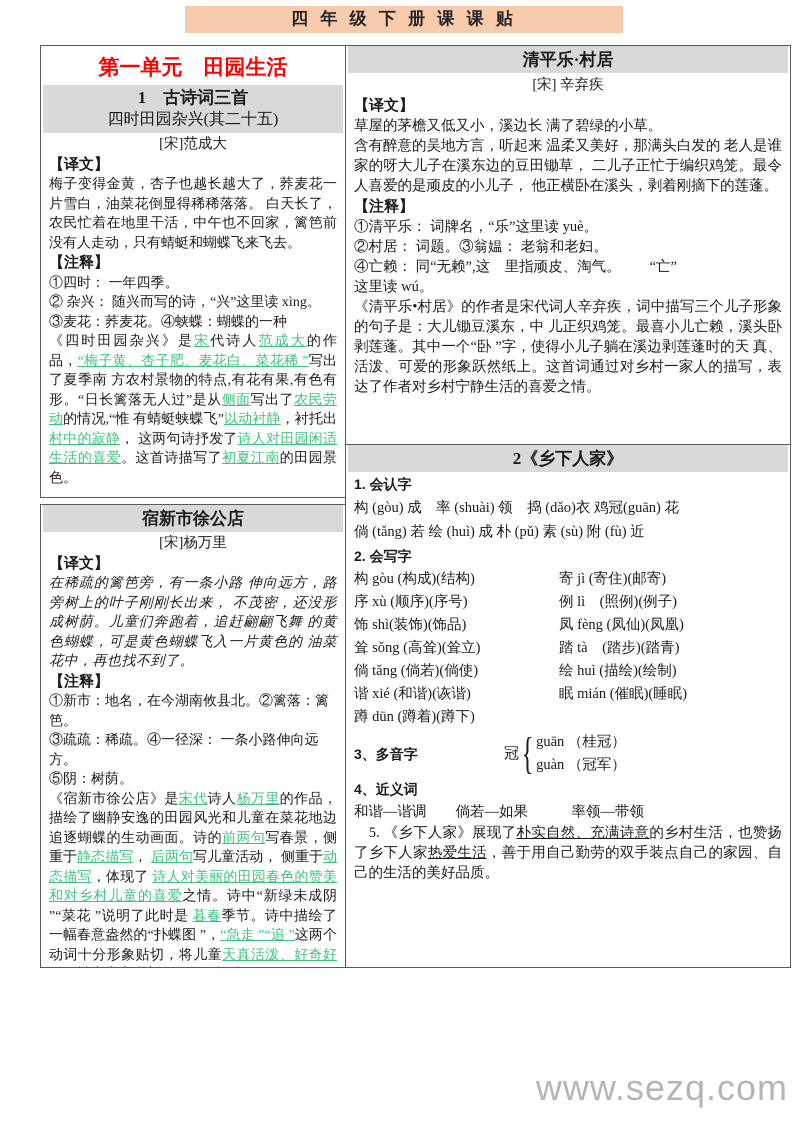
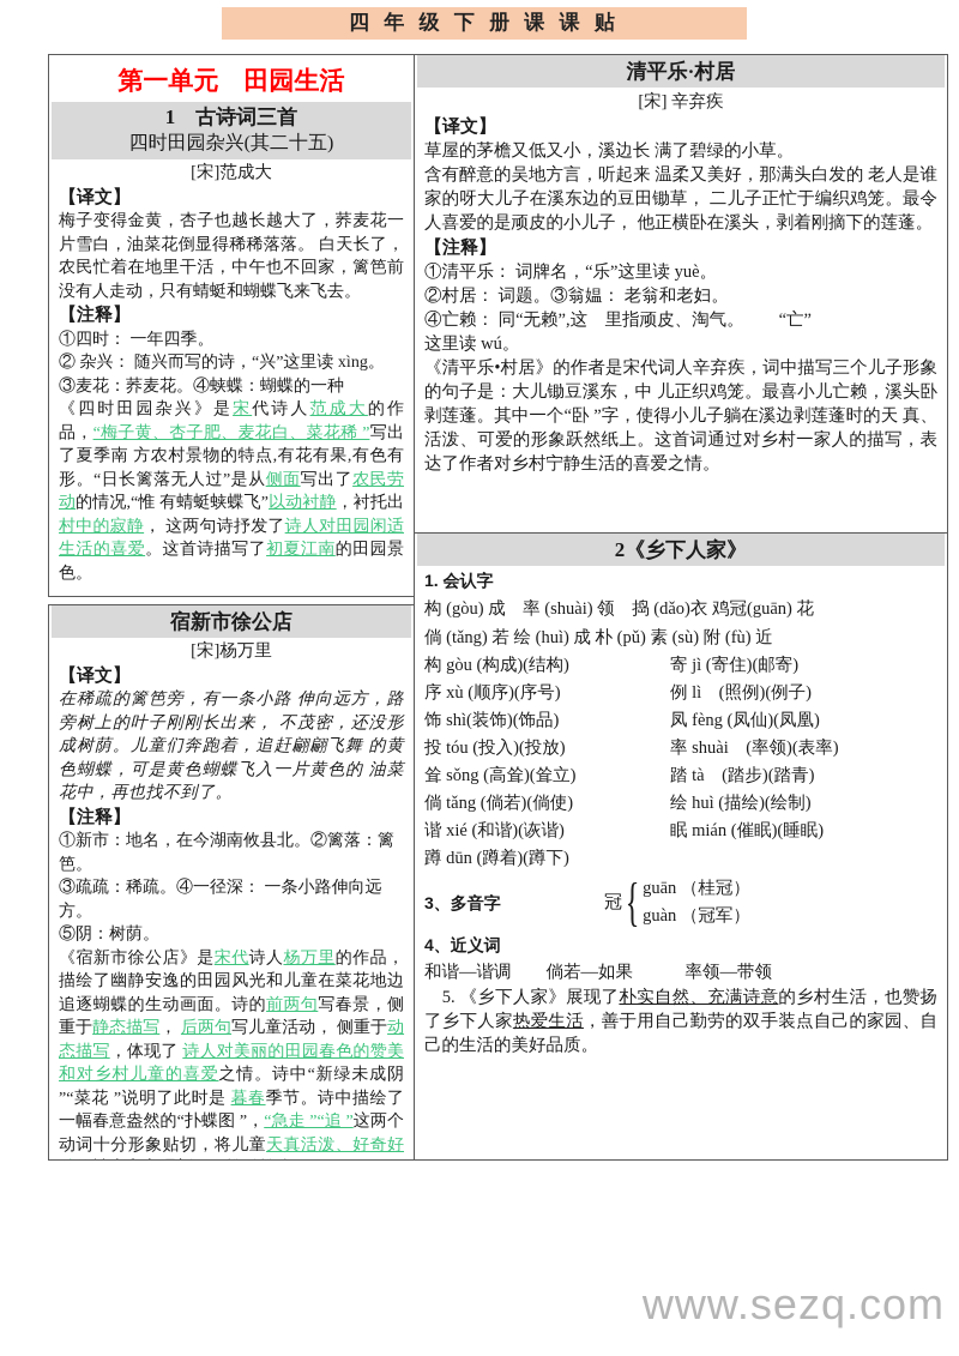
  四 年 级 下 册 课 课 贴
  第一单元 田园生活
  1 古诗词三首
  四时田园杂兴(其二十五)
  [宋]范成大
  【译文】
  梅子变得金黄，杏子也越长越大了，荞麦花一片雪白，油菜花倒显得稀稀落落。 白天长了，农民忙着在地里干活，中午也不回家，篱笆前没有人走动，只有蜻蜓和蝴蝶飞来飞去。
  【注释】
  ①四时： 一年四季。
  ② 杂兴： 随兴而写的诗，“兴”这里读 xìng。
  ③麦花：荞麦花。④蛱蝶：蝴蝶的一种
  《四时田园杂兴》是宋代诗人范成大的作品，“梅子黄、杏子肥、麦花白、菜花稀 ”写出了夏季南 方农村景物的特点,有花有果,有色有形。“日长篱落无人过”是从侧面写出了农民劳动的情况,“惟 有蜻蜓蛱蝶飞”以动衬静，衬托出村中的寂静， 这两句诗抒发了诗人对田园闲适生活的喜爱。这首诗描写了初夏江南的田园景色。
  宿新市徐公店
  [宋]杨万里
  【译文】
  在稀疏的篱笆旁，有一条小路 伸向远方，路旁树上的叶子刚刚长出来， 不茂密，还没形成树荫。儿童们奔跑着，追赶翩翩飞舞 的黄色蝴蝶，可是黄色蝴蝶飞入一片黄色的 油菜花中，再也找不到了。
  【注释】
  ①新市：地名，在今湖南攸县北。②篱落：篱笆。
  ③疏疏：稀疏。④一径深： 一条小路伸向远方。
  ⑤阴：树荫。
  《宿新市徐公店》是宋代诗人杨万里的作品，描绘了幽静安逸的田园风光和儿童在菜花地边追逐蝴蝶的生动画面。诗的前两句写春景，侧重于静态描写， 后两句写儿童活动， 侧重于动态描写，体现了 诗人对美丽的田园春色的赞美和对乡村儿童的喜爱之情。诗中“新绿未成阴 ”“菜花 ”说明了此时是 暮春季节。诗中描绘了一幅春意盎然的“扑蝶图 ”，“急走 ”“追 ”这两个动词十分形象贴切，将儿童天真活泼、好奇好
  清平乐·村居
  [宋] 辛弃疾
  【译文】
  草屋的茅檐又低又小，溪边长 满了碧绿的小草。
  含有醉意的吴地方言，听起来 温柔又美好，那满头白发的 老人是谁家的呀大儿子在溪东边的豆田锄草， 二儿子正忙于编织鸡笼。最令人喜爱的是顽皮的小儿子， 他正横卧在溪头，剥着刚摘下的莲蓬。
  【注释】
  ①清平乐： 词牌名，“乐”这里读 yuè。
  ②村居： 词题。③翁媪： 老翁和老妇。
  ④亡赖： 同“无赖”,这 里指顽皮、淘气。 “亡”
  这里读 wú。
  《清平乐•村居》的作者是宋代词人辛弃疾，词中描写三个儿子形象的句子是：大儿锄豆溪东，中 儿正织鸡笼。最喜小儿亡赖，溪头卧剥莲蓬。其中一个“卧 ”字，使得小儿子躺在溪边剥莲蓬时的天 真、活泼、可爱的形象跃然纸上。这首词通过对乡村一家人的描写，表达了作者对乡村宁静生活的喜爱之情。
  2《乡下人家》
  1. 会认字
  构 (gòu) 成 率 (shuài) 领 捣 (dǎo)衣 鸡冠(guān) 花
  倘 (tǎng) 若 绘 (huì) 成 朴 (pǔ) 素 (sù) 附 (fù) 近
- 2. 会写字
  构 gòu (构成)(结构)
  寄 jì (寄住)(邮寄)
  序 xù (顺序)(序号)
  例 lì (照例)(例子)
  饰 shì(装饰)(饰品)
  凤 fèng (凤仙)(凤凰)
+ 投 tóu (投入)(投放)
+ 率 shuài (率领)(表率)
  耸 sǒng (高耸)(耸立)
  踏 tà (踏步)(踏青)
  倘 tǎng (倘若)(倘使)
  绘 huì (描绘)(绘制)
  谐 xié (和谐)(诙谐)
  眠 mián (催眠)(睡眠)
  蹲 dūn (蹲着)(蹲下)
  3、多音字
  冠
  {
  guān （桂冠）
  guàn （冠军）
  4、近义词
  和谐—谐调 倘若—如果 率领—带领
  5. 《乡下人家》展现了朴实自然、充满诗意的乡村生活，也赞扬了乡下人家热爱生活，善于用自己勤劳的双手装点自己的家园、自己的生活的美好品质。
  www.sezq.com
